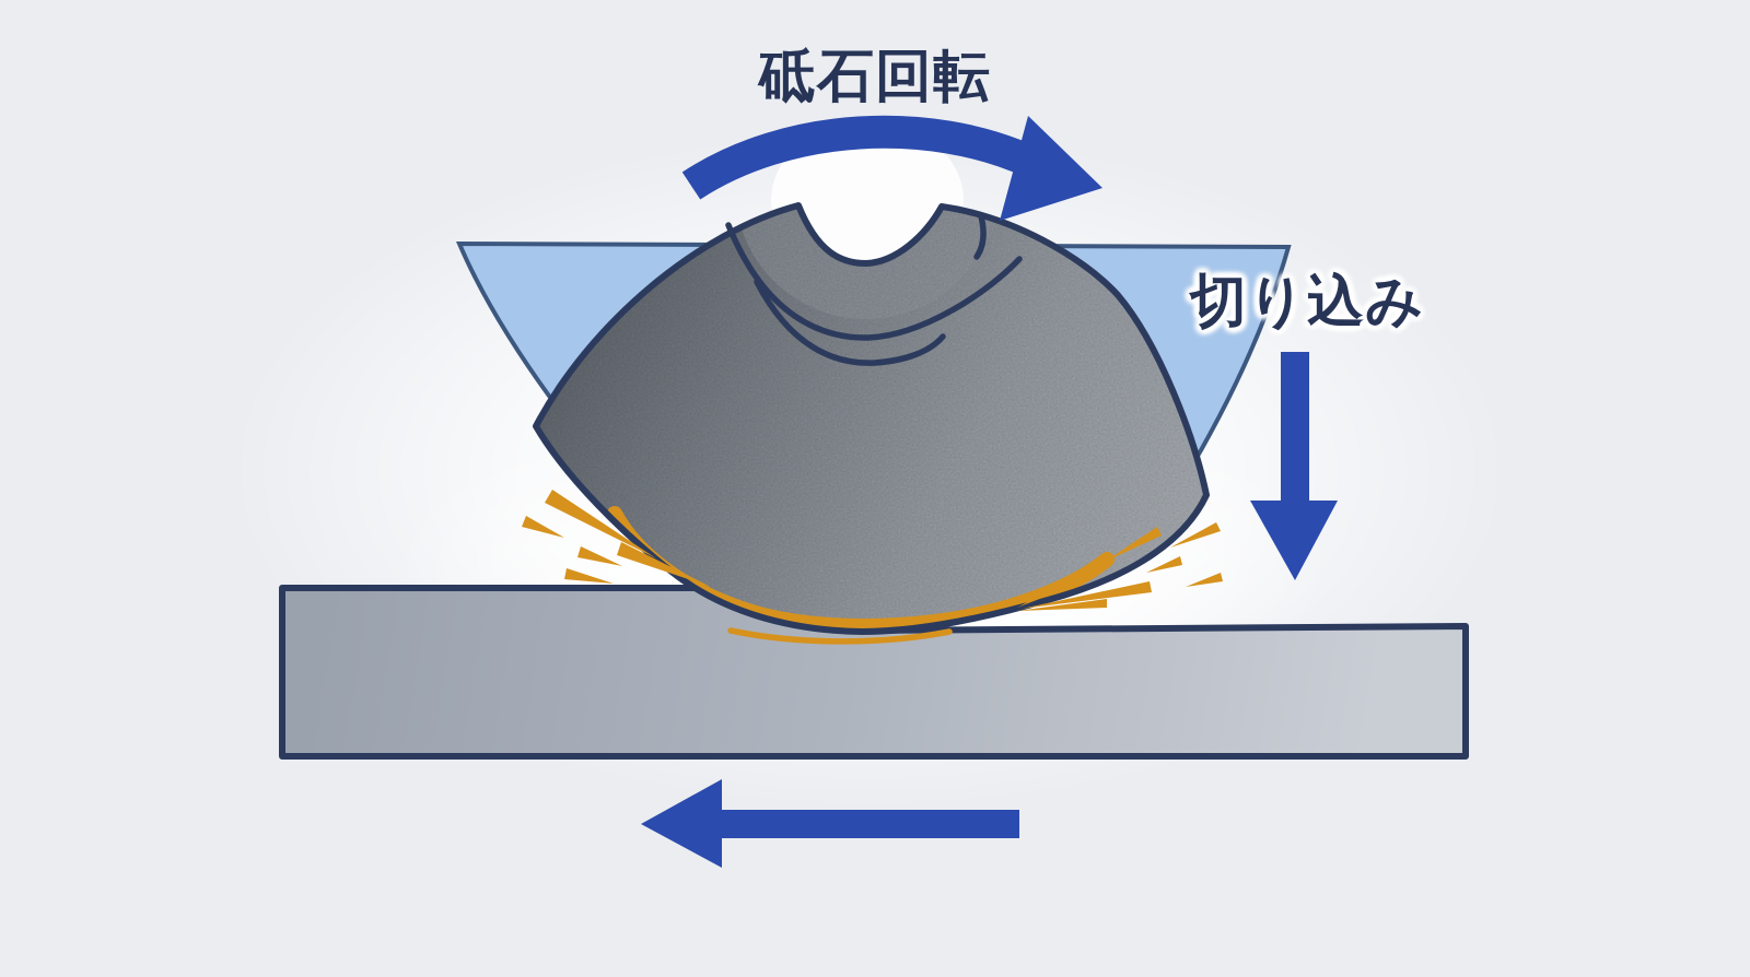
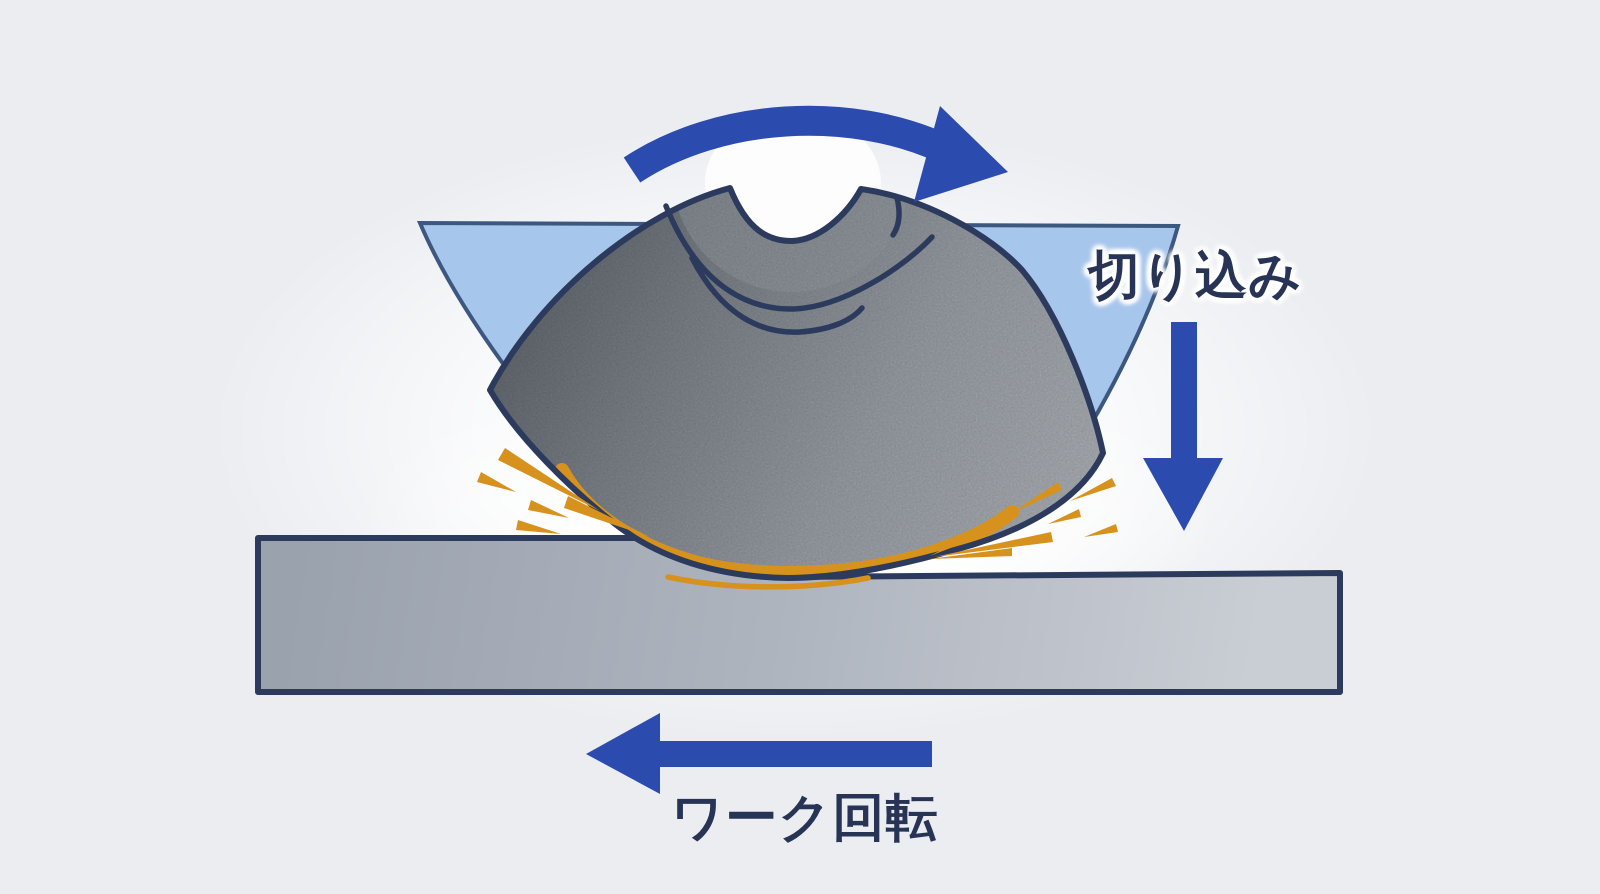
- 砥石回転
  切り込み
+ ワーク回転
